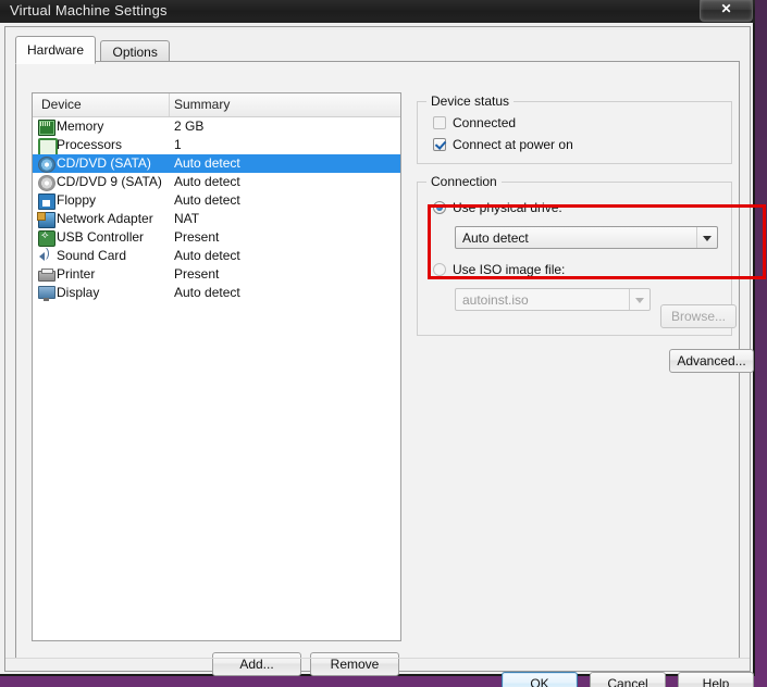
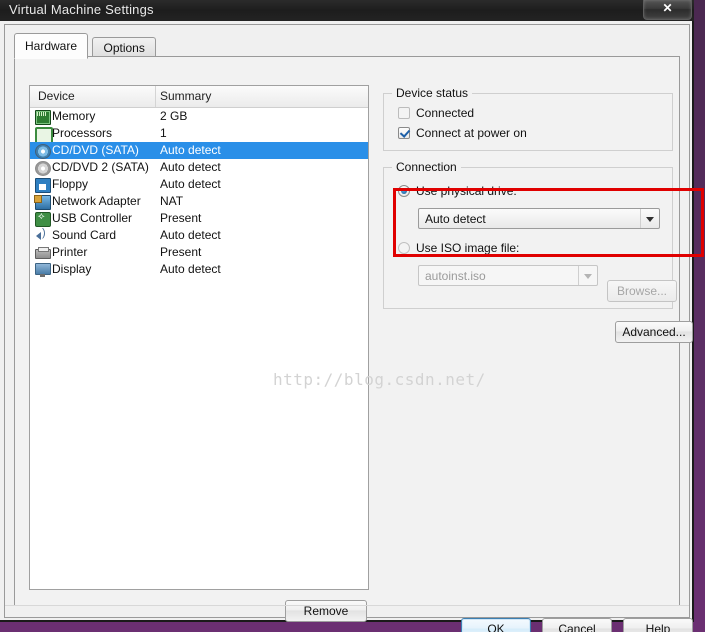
  Virtual Machine Settings
  ✕
  Hardware Options
  Device
  Summary
  Memory
  2 GB
  Processors
  1
  CD/DVD (SATA)
  Auto detect
- CD/DVD 9 (SATA)
+ CD/DVD 2 (SATA)
  Auto detect
  Floppy
  Auto detect
  Network Adapter
  NAT
  USB Controller
  Present
  Sound Card
  Auto detect
  Printer
  Present
  Display
  Auto detect
- Add...
  Remove
  Device status
  Connected
  Connect at power on
  Connection
  Use physical drive:
  Auto detect
  Use ISO image file:
  autoinst.iso
  Browse...
  Advanced...
+ http://blog.csdn.net/
  OK
  Cancel
  Help
